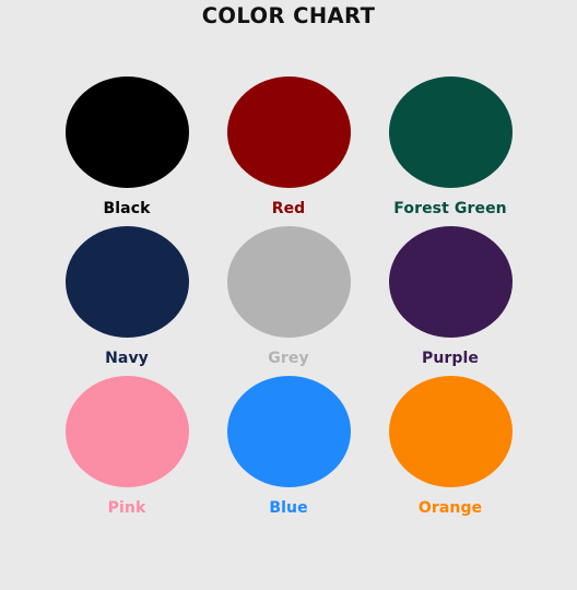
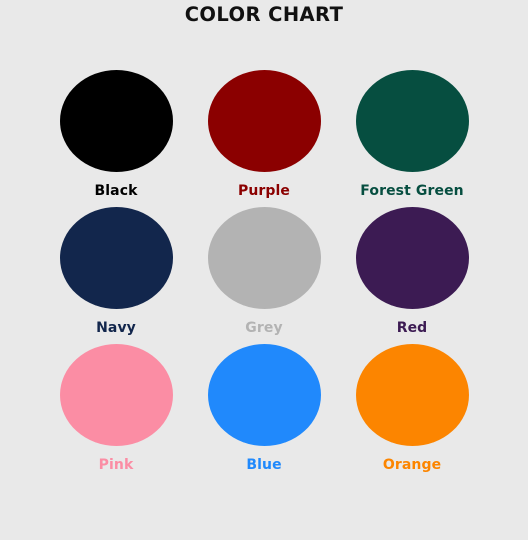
  COLOR CHART
  Black
- Red
+ Purple
  Forest Green
  Navy
  Grey
- Purple
+ Red
  Pink
  Blue
  Orange
